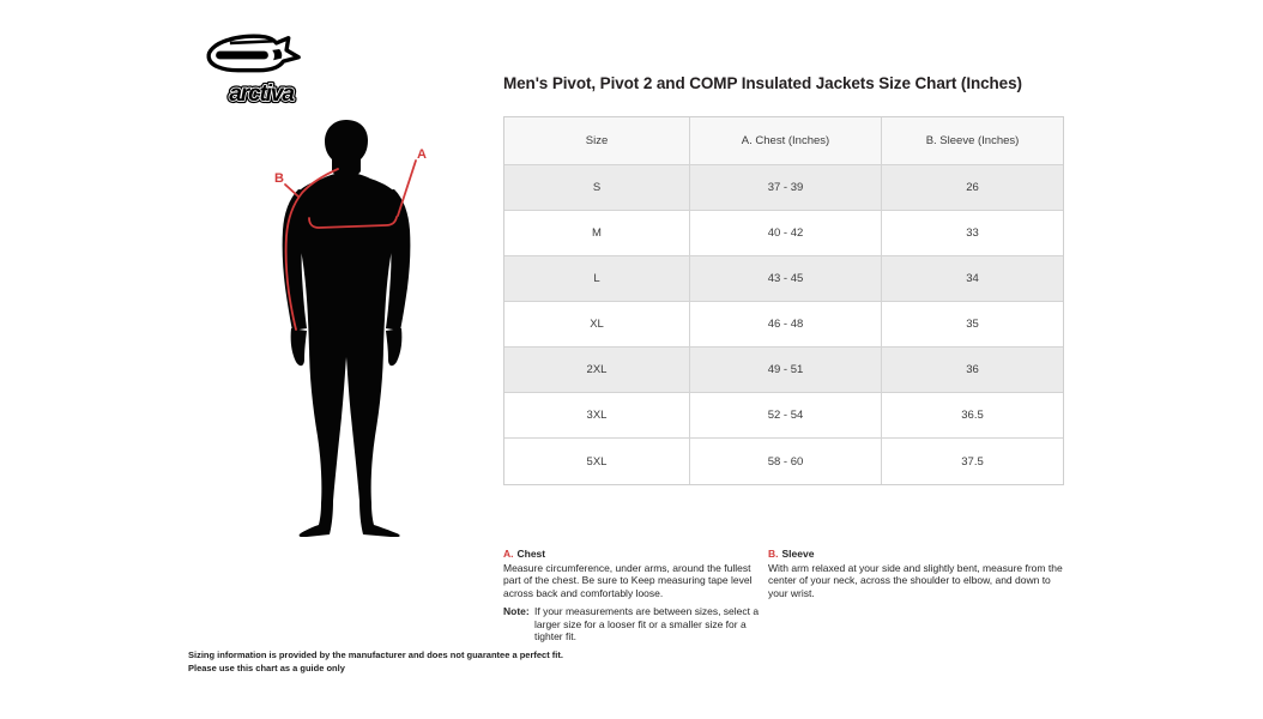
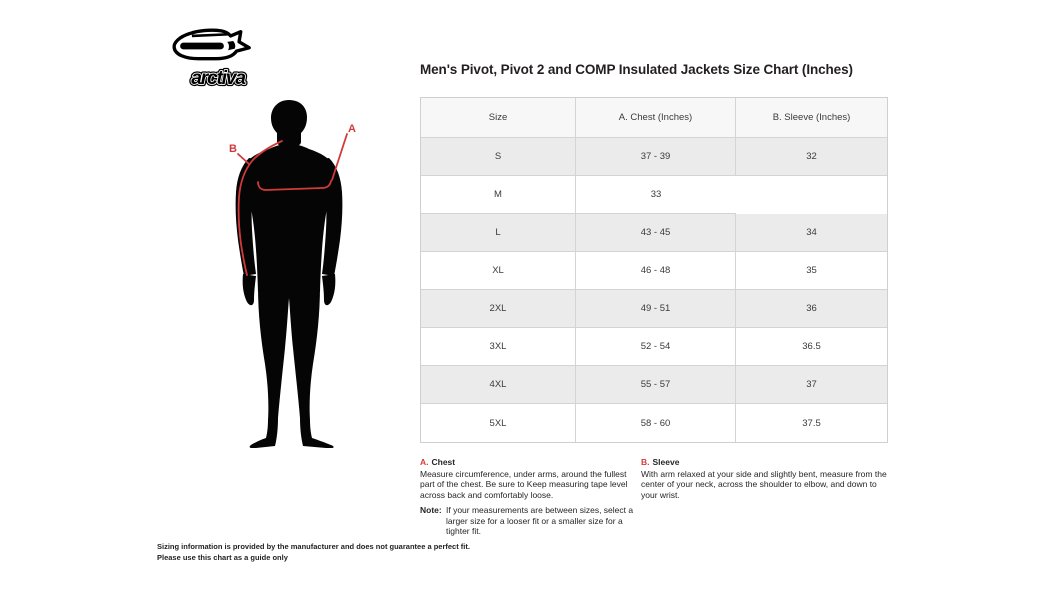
  arctiva
  A
  B
  Men's Pivot, Pivot 2 and COMP Insulated Jackets Size Chart (Inches)
  Size
  A. Chest (Inches)
  B. Sleeve (Inches)
  S
  37 - 39
- 26
+ 32
  M
- 40 - 42
  33
  L
  43 - 45
  34
  XL
  46 - 48
  35
  2XL
  49 - 51
  36
  3XL
  52 - 54
  36.5
+ 4XL
+ 55 - 57
+ 37
  5XL
  58 - 60
  37.5
  A. Chest
  Measure circumference, under arms, around the fullest part of the chest. Be sure to Keep measuring tape level across back and comfortably loose.
  B. Sleeve
  With arm relaxed at your side and slightly bent, measure from the center of your neck, across the shoulder to elbow, and down to your wrist.
  Note:
  If your measurements are between sizes, select a larger size for a looser fit or a smaller size for a tighter fit.
  Sizing information is provided by the manufacturer and does not guarantee a perfect fit.
  Please use this chart as a guide only
